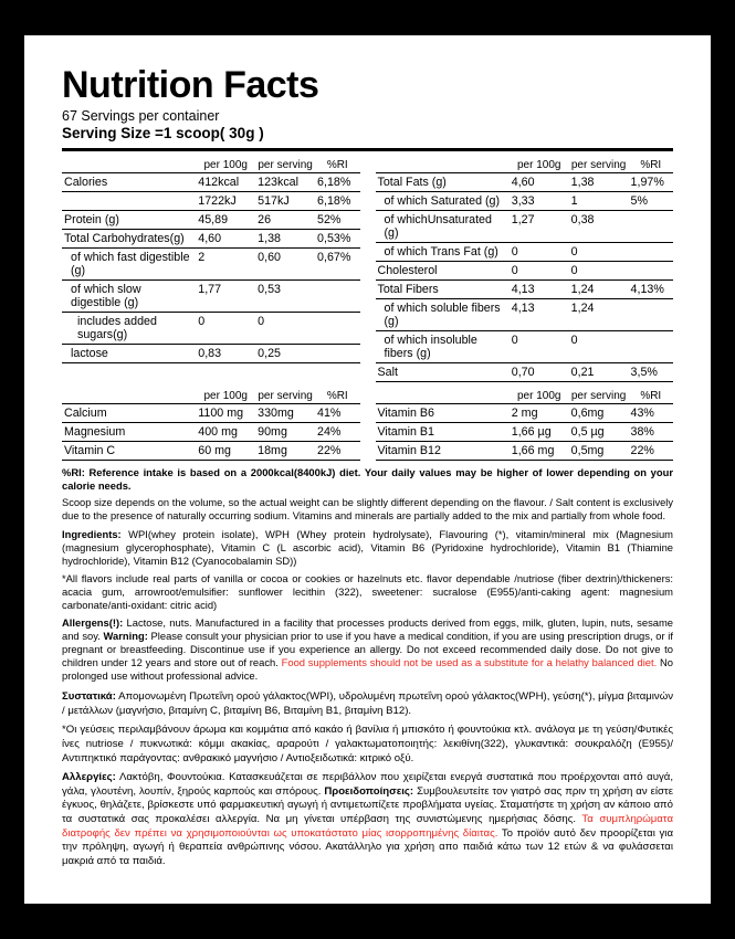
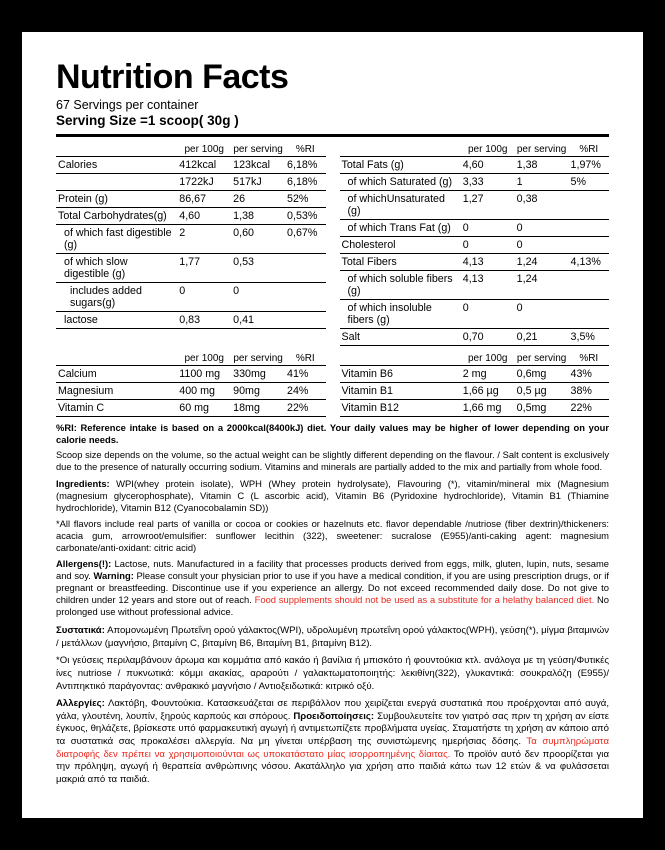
  Nutrition Facts
  67 Servings per container
  Serving Size =1 scoop( 30g )
  	per 100g	per serving	%RI
  Calories	412kcal	123kcal	6,18%
  	1722kJ	517kJ	6,18%
- Protein (g)	45,89	26	52%
+ Protein (g)	86,67	26	52%
  Total Carbohydrates(g)	4,60	1,38	0,53%
  of which fast digestible (g)	2	0,60	0,67%
  of which slow digestible (g)	1,77	0,53
  includes added sugars(g)	0	0
- lactose	0,83	0,25
+ lactose	0,83	0,41
  	per 100g	per serving	%RI
  Total Fats (g)	4,60	1,38	1,97%
  of which Saturated (g)	3,33	1	5%
  of whichUnsaturated (g)	1,27	0,38
  of which Trans Fat (g)	0	0
  Cholesterol	0	0
  Total Fibers	4,13	1,24	4,13%
  of which soluble fibers (g)	4,13	1,24
  of which insoluble fibers (g)	0	0
  Salt	0,70	0,21	3,5%
  	per 100g	per serving	%RI
  Calcium	1100 mg	330mg	41%
  Magnesium	400 mg	90mg	24%
  Vitamin C	60 mg	18mg	22%
  	per 100g	per serving	%RI
  Vitamin B6	2 mg	0,6mg	43%
  Vitamin B1	1,66 µg	0,5 µg	38%
  Vitamin B12	1,66 mg	0,5mg	22%
  %RI: Reference intake is based on a 2000kcal(8400kJ) diet. Your daily values may be higher of lower depending on your calorie needs.
  Scoop size depends on the volume, so the actual weight can be slightly different depending on the flavour. / Salt content is exclusively due to the presence of naturally occurring sodium. Vitamins and minerals are partially added to the mix and partially from whole food.
  Ingredients: WPI(whey protein isolate), WPH (Whey protein hydrolysate), Flavouring (*), vitamin/mineral mix (Magnesium (magnesium glycerophosphate), Vitamin C (L ascorbic acid), Vitamin B6 (Pyridoxine hydrochloride), Vitamin B1 (Thiamine hydrochloride), Vitamin B12 (Cyanocobalamin SD))
  *All flavors include real parts of vanilla or cocoa or cookies or hazelnuts etc. flavor dependable /nutriose (fiber dextrin)/thickeners: acacia gum, arrowroot/emulsifier: sunflower lecithin (322), sweetener: sucralose (E955)/anti-caking agent: magnesium carbonate/anti-oxidant: citric acid)
  Allergens(!): Lactose, nuts. Manufactured in a facility that processes products derived from eggs, milk, gluten, lupin, nuts, sesame and soy. Warning: Please consult your physician prior to use if you have a medical condition, if you are using prescription drugs, or if pregnant or breastfeeding. Discontinue use if you experience an allergy. Do not exceed recommended daily dose. Do not give to children under 12 years and store out of reach. Food supplements should not be used as a substitute for a helathy balanced diet. No prolonged use without professional advice.
  Συστατικά: Απομονωμένη Πρωτεΐνη ορού γάλακτος(WPI), υδρολυμένη πρωτεΐνη ορού γάλακτος(WPH), γεύση(*), μίγμα βιταμινών / μετάλλων (μαγνήσιο, βιταμίνη C, βιταμίνη B6, Βιταμίνη B1, βιταμίνη B12).
  *Οι γεύσεις περιλαμβάνουν άρωμα και κομμάτια από κακάο ή βανίλια ή μπισκότο ή φουντούκια κτλ. ανάλογα με τη γεύση/Φυτικές ίνες nutriose / πυκνωτικά: κόμμι ακακίας, αραρούτι / γαλακτωματοποιητής: λεκιθίνη(322), γλυκαντικά: σουκραλόζη (E955)/ Αντιπηκτικό παράγοντας: ανθρακικό μαγνήσιο / Αντιοξειδωτικά: κιτρικό οξύ.
  Αλλεργίες: Λακτόβη, Φουντούκια. Κατασκευάζεται σε περιβάλλον που χειρίζεται ενεργά συστατικά που προέρχονται από αυγά, γάλα, γλουτένη, λουπίν, ξηρούς καρπούς και σπόρους. Προειδοποίησεις: Συμβουλευτείτε τον γιατρό σας πριν τη χρήση αν είστε έγκυος, θηλάζετε, βρίσκεστε υπό φαρμακευτική αγωγή ή αντιμετωπίζετε προβλήματα υγείας. Σταματήστε τη χρήση αν κάποιο από τα συστατικά σας προκαλέσει αλλεργία. Να μη γίνεται υπέρβαση της συνιστώμενης ημερήσιας δόσης. Τα συμπληρώματα διατροφής δεν πρέπει να χρησιμοποιούνται ως υποκατάστατο μίας ισορροπημένης δίαιτας. Το προϊόν αυτό δεν προορίζεται για την πρόληψη, αγωγή ή θεραπεία ανθρώπινης νόσου. Ακατάλληλο για χρήση απο παιδιά κάτω των 12 ετών & να φυλάσσεται μακριά από τα παιδιά.
